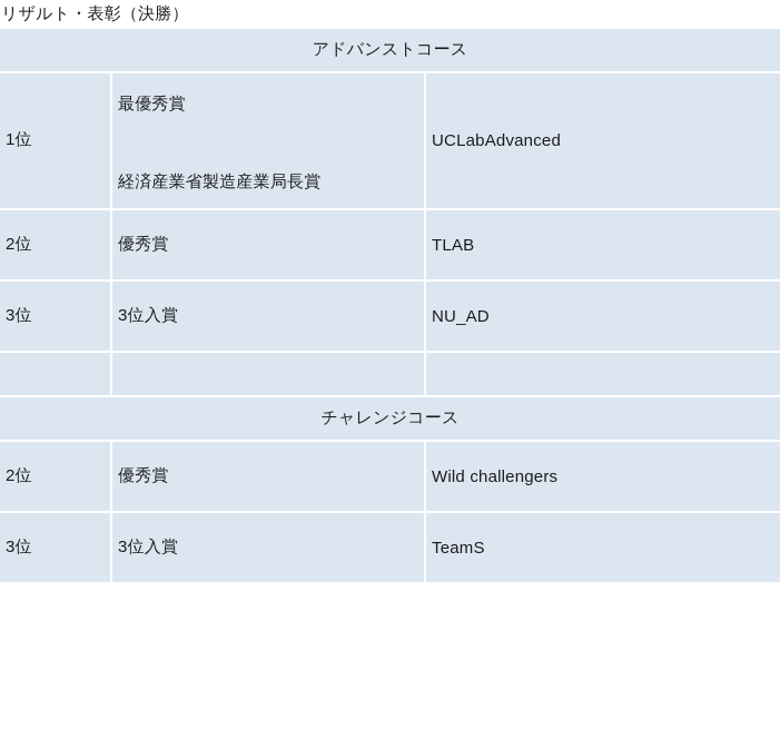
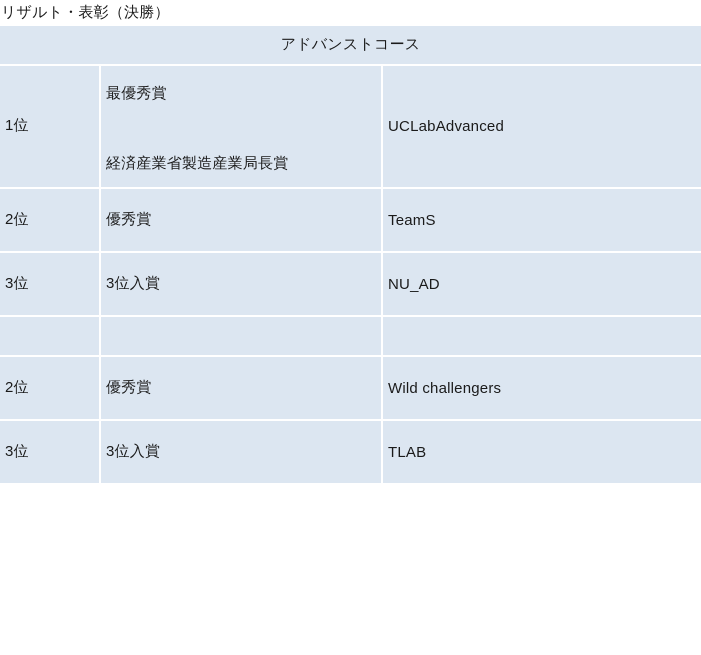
  リザルト・表彰（決勝）
  アドバンストコース
  1位	最優秀賞 経済産業省製造産業局長賞	UCLabAdvanced
- 2位	優秀賞	TLAB
+ 2位	優秀賞	TeamS
  3位	3位入賞	NU_AD
- チャレンジコース
  2位	優秀賞	Wild challengers
- 3位	3位入賞	TeamS
+ 3位	3位入賞	TLAB
